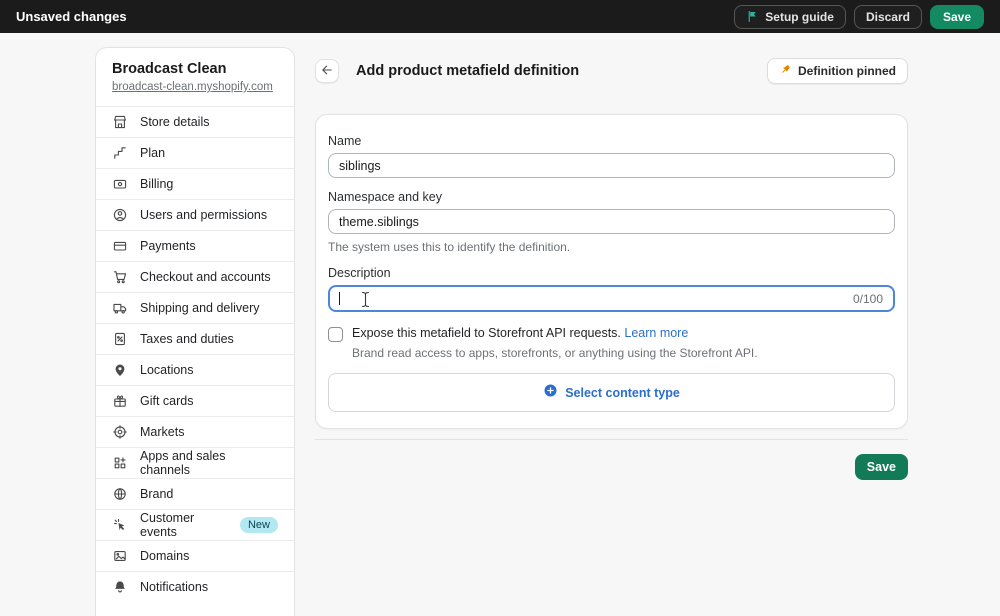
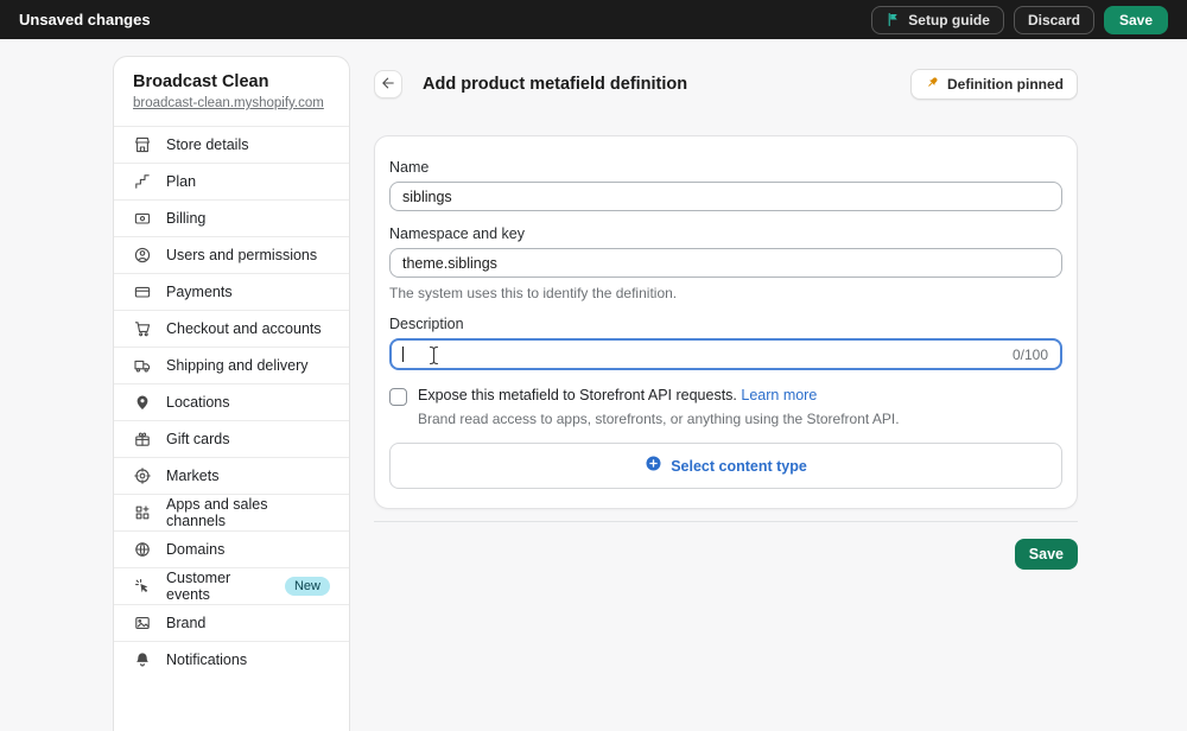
  Unsaved changes
  Setup guide
  Discard
  Save
  Broadcast Clean
  broadcast-clean.myshopify.com
  Store details
  Plan
  Billing
  Users and permissions
  Payments
  Checkout and accounts
  Shipping and delivery
- Taxes and duties
  Locations
  Gift cards
  Markets
  Apps and sales channels
- Brand
+ Domains
  Customer events
  New
- Domains
+ Brand
  Notifications
  Add product metafield definition
  Definition pinned
  Name
  siblings
  Namespace and key
  theme.siblings
  The system uses this to identify the definition.
  Description
  0/100
  Expose this metafield to Storefront API requests. Learn more
  Brand read access to apps, storefronts, or anything using the Storefront API.
  Select content type
  Save
